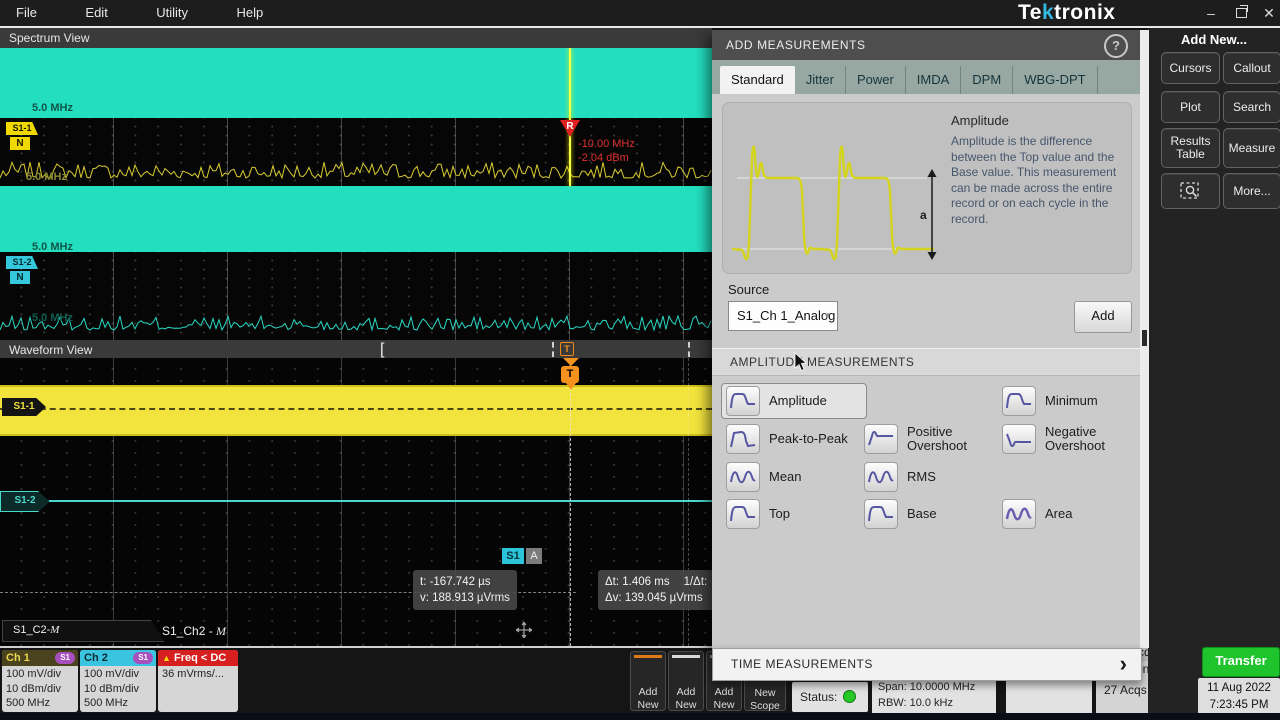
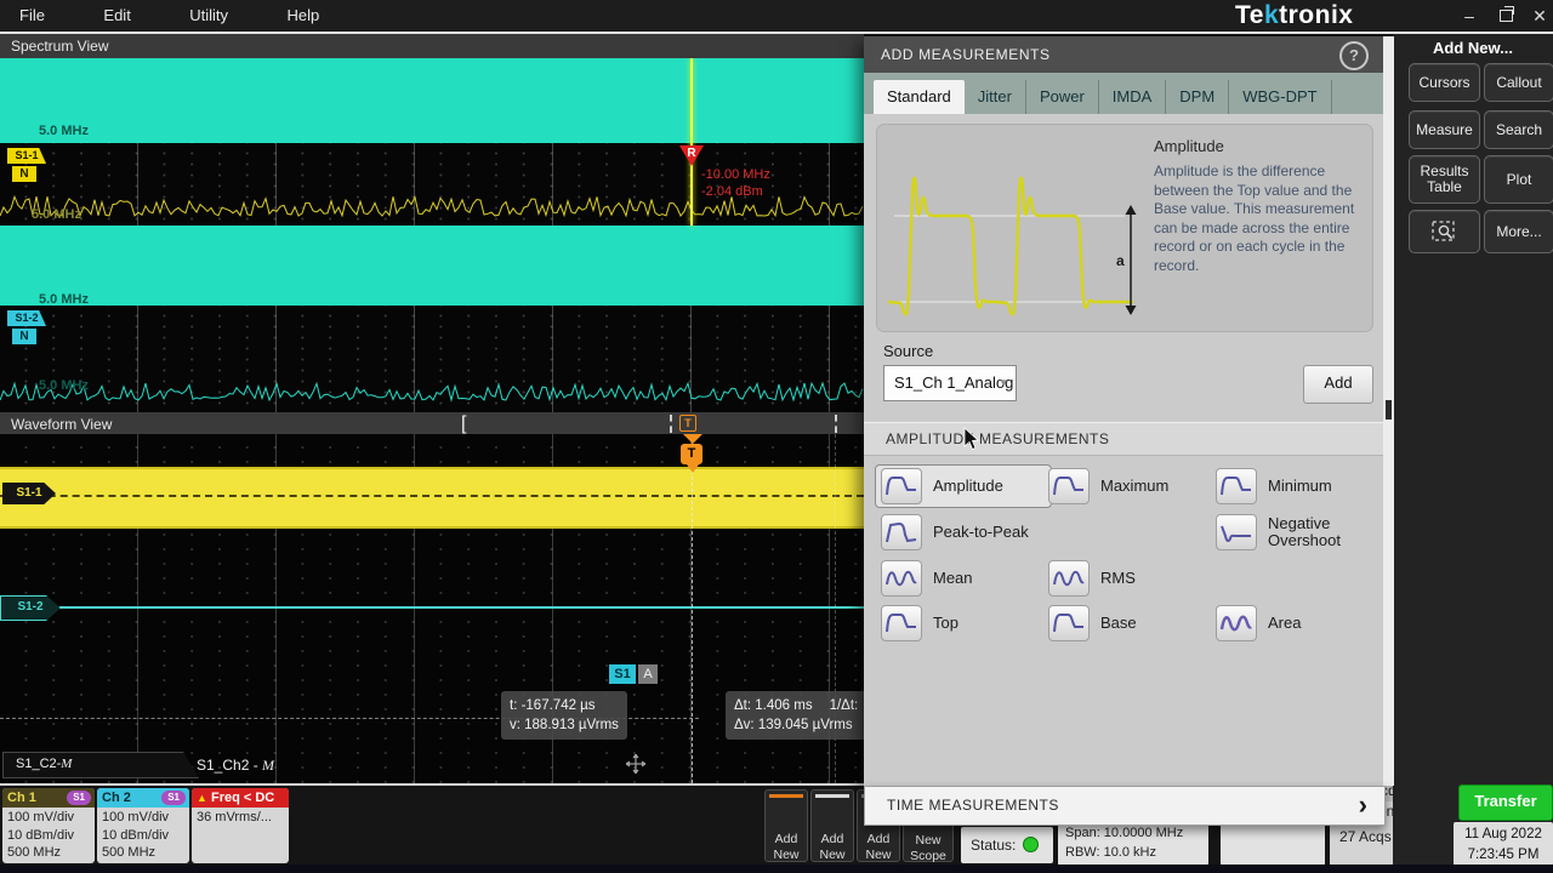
  File Edit Utility Help
  Tektronix
  –
  ✕
  Spectrum View
  5.0 MHz
  5.0 MHz
  5.0 MHz
  5.0 MHz
  S1-1
  N
  S1-2
  N
  R
  -10.00 MHz
  -2.04 dBm
  Waveform View
  [
  T
  S1-1
  S1-2
  T
  S1
  A
  t: -167.742 µs
  v: 188.913 µVrms
  Δt: 1.406 ms
  1/Δt:
  Δv: 139.045 µVrms
  S1_C2-M
  S1_Ch2 - M
  Ch 1
  S1
  100 mV/div
  10 dBm/div
  500 MHz
  Ch 2
  S1
  100 mV/div
  10 dBm/div
  500 MHz
  ▲ Freq < DC
  36 mVrms/...
  Add
  New
  Add
  New
  Add
  New
  New
  Scope
  Status:
  Span: 10.0000 MHz
  RBW: 10.0 kHz
  27 Acqs
  Add New...
  Cursors
  Callout
- Plot
+ Measure
  Search
  Results Table
- Measure
+ Plot
  More...
  Transfer
  11 Aug 2022
  7:23:45 PM
  ADD MEASUREMENTS
  ?
  Standard
  Jitter
  Power
  IMDA
  DPM
  WBG-DPT
  a
  Amplitude
  Amplitude is the difference between the Top value and the Base value. This measurement can be made across the entire record or on each cycle in the record.
  Source
  S1_Ch 1_Analog
  ▾
  Add
  AMPLITUD MEASUREMENTS
  Amplitude
+ Maximum
  Minimum
  Peak-to-Peak
- Positive Overshoot
  Negative Overshoot
  Mean
  RMS
  Top
  Base
  Area
  TIME MEASUREMENTS
  ›
